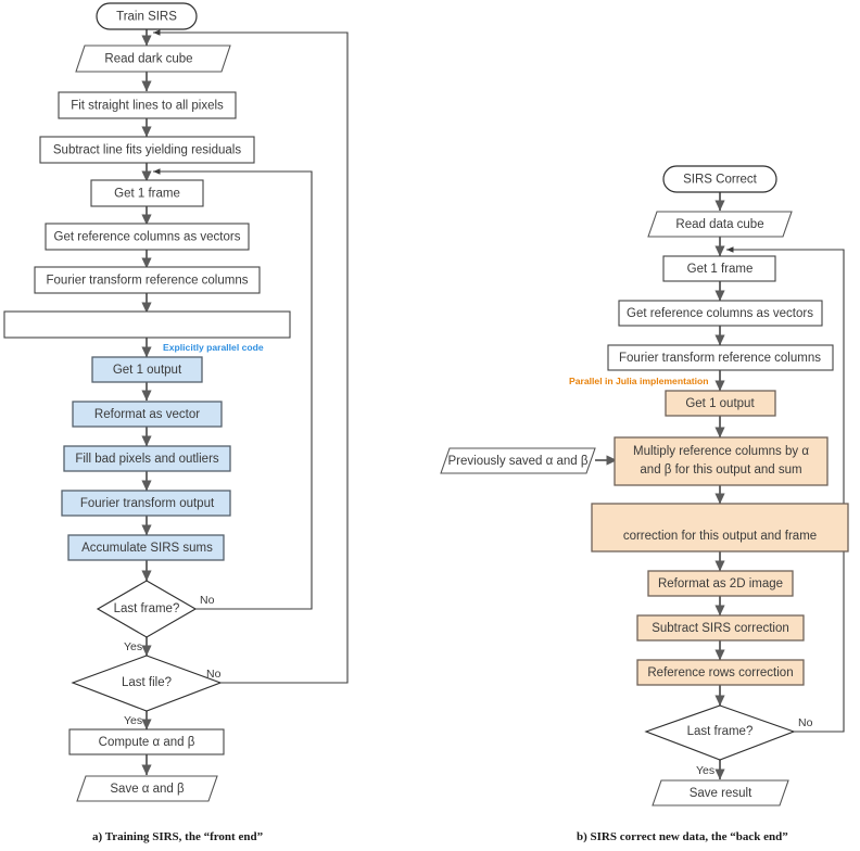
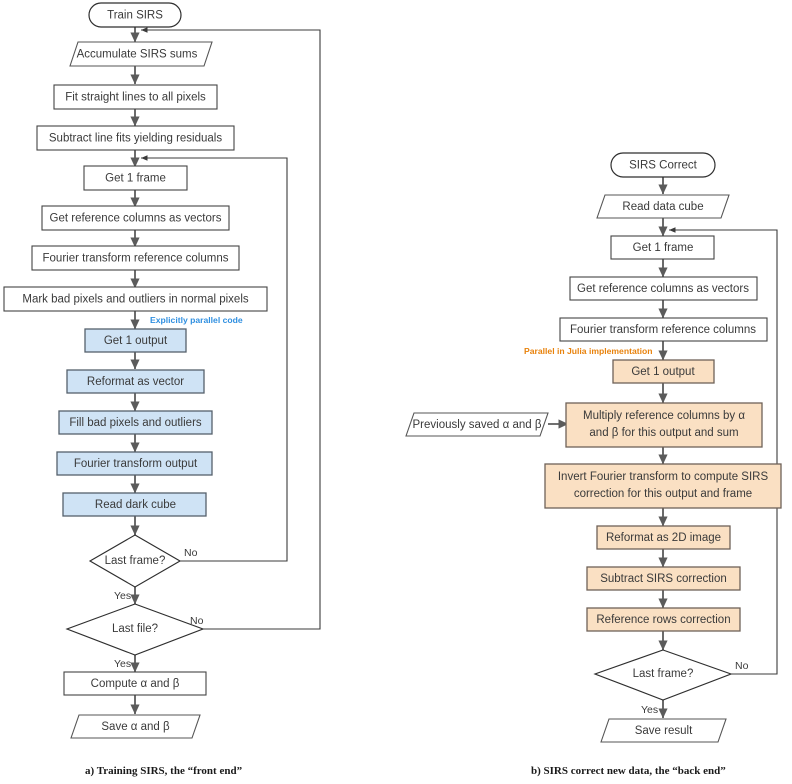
  Train SIRS
- Read dark cube
+ Accumulate SIRS sums
  Fit straight lines to all pixels
  Subtract line fits yielding residuals
  Get 1 frame
  Get reference columns as vectors
  Fourier transform reference columns
+ Mark bad pixels and outliers in normal pixels
  Get 1 output
  Reformat as vector
  Fill bad pixels and outliers
  Fourier transform output
- Accumulate SIRS sums
+ Read dark cube
  Last frame?
  Last file?
  Compute α and β
  Save α and β
  No
  Yes
  No
  Yes
  Explicitly parallel code
  SIRS Correct
  Read data cube
  Get 1 frame
  Get reference columns as vectors
  Fourier transform reference columns
  Get 1 output
  Multiply reference columns by α
  and β for this output and sum
+ Invert Fourier transform to compute SIRS
  correction for this output and frame
  Reformat as 2D image
  Subtract SIRS correction
  Reference rows correction
  Last frame?
  Save result
  Previously saved α and β
  No
  Yes
  Parallel in Julia implementation
  a) Training SIRS, the “front end”
  b) SIRS correct new data, the “back end”
